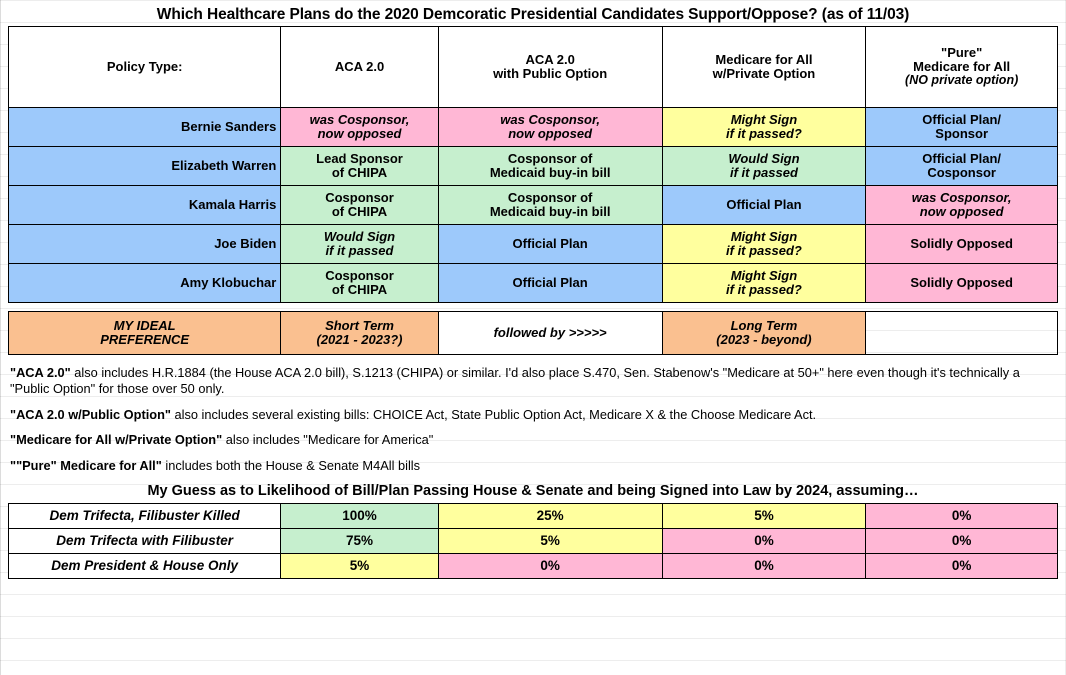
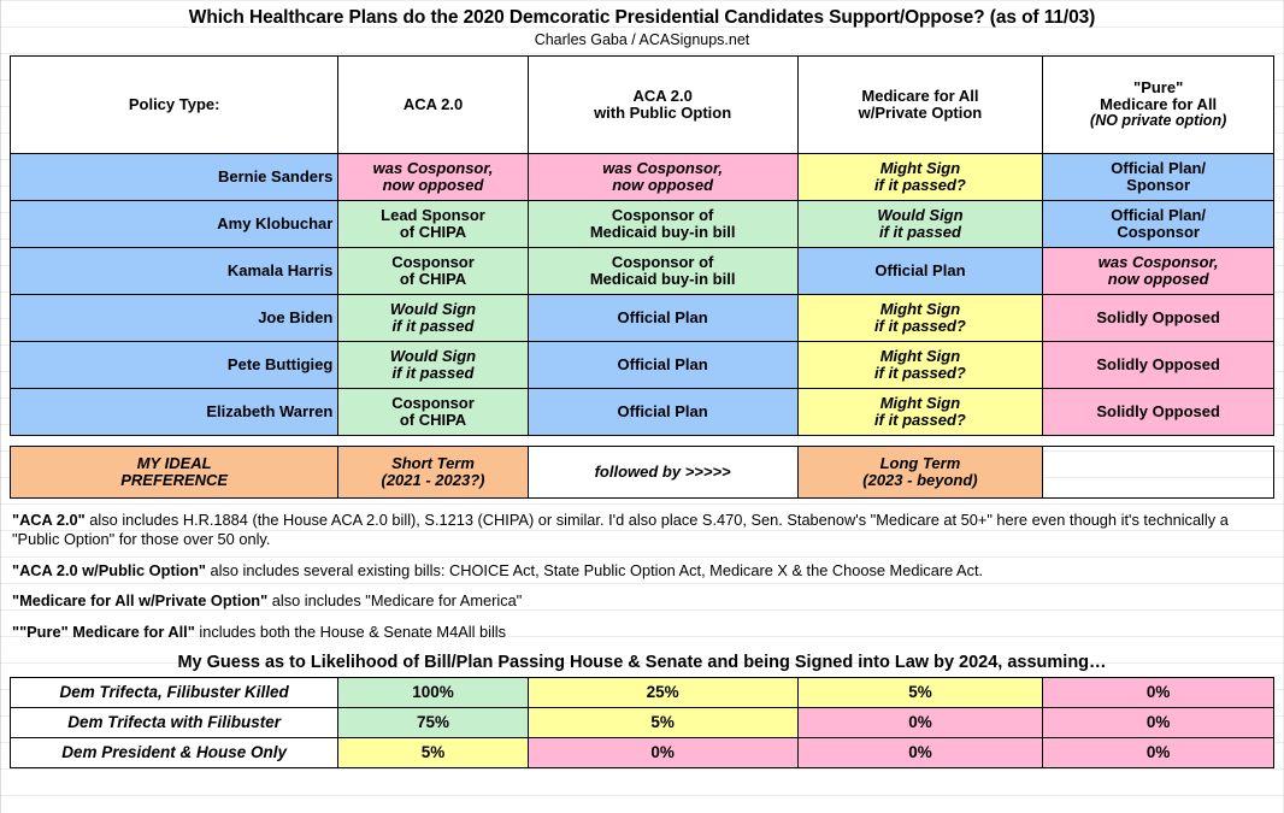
  Which Healthcare Plans do the 2020 Demcoratic Presidential Candidates Support/Oppose? (as of 11/03)
+ Charles Gaba / ACASignups.net
  Policy Type:	ACA 2.0	ACA 2.0with Public Option	Medicare for Allw/Private Option	"Pure"Medicare for All(NO private option)
  Bernie Sanders	was Cosponsor,now opposed	was Cosponsor,now opposed	Might Signif it passed?	Official Plan/Sponsor
- Elizabeth Warren	Lead Sponsorof CHIPA	Cosponsor ofMedicaid buy-in bill	Would Signif it passed	Official Plan/Cosponsor
+ Amy Klobuchar	Lead Sponsorof CHIPA	Cosponsor ofMedicaid buy-in bill	Would Signif it passed	Official Plan/Cosponsor
  Kamala Harris	Cosponsorof CHIPA	Cosponsor ofMedicaid buy-in bill	Official Plan	was Cosponsor,now opposed
  Joe Biden	Would Signif it passed	Official Plan	Might Signif it passed?	Solidly Opposed
+ Pete Buttigieg	Would Signif it passed	Official Plan	Might Signif it passed?	Solidly Opposed
- Amy Klobuchar	Cosponsorof CHIPA	Official Plan	Might Signif it passed?	Solidly Opposed
+ Elizabeth Warren	Cosponsorof CHIPA	Official Plan	Might Signif it passed?	Solidly Opposed
  MY IDEALPREFERENCE	Short Term(2021 - 2023?)	followed by >>>>>	Long Term(2023 - beyond)
  "ACA 2.0" also includes H.R.1884 (the House ACA 2.0 bill), S.1213 (CHIPA) or similar. I'd also place S.470, Sen. Stabenow's "Medicare at 50+" here even though it's technically a "Public Option" for those over 50 only.
  "ACA 2.0 w/Public Option" also includes several existing bills: CHOICE Act, State Public Option Act, Medicare X & the Choose Medicare Act.
  "Medicare for All w/Private Option" also includes "Medicare for America"
  ""Pure" Medicare for All" includes both the House & Senate M4All bills
  My Guess as to Likelihood of Bill/Plan Passing House & Senate and being Signed into Law by 2024, assuming…
  Dem Trifecta, Filibuster Killed	100%	25%	5%	0%
  Dem Trifecta with Filibuster	75%	5%	0%	0%
  Dem President & House Only	5%	0%	0%	0%
